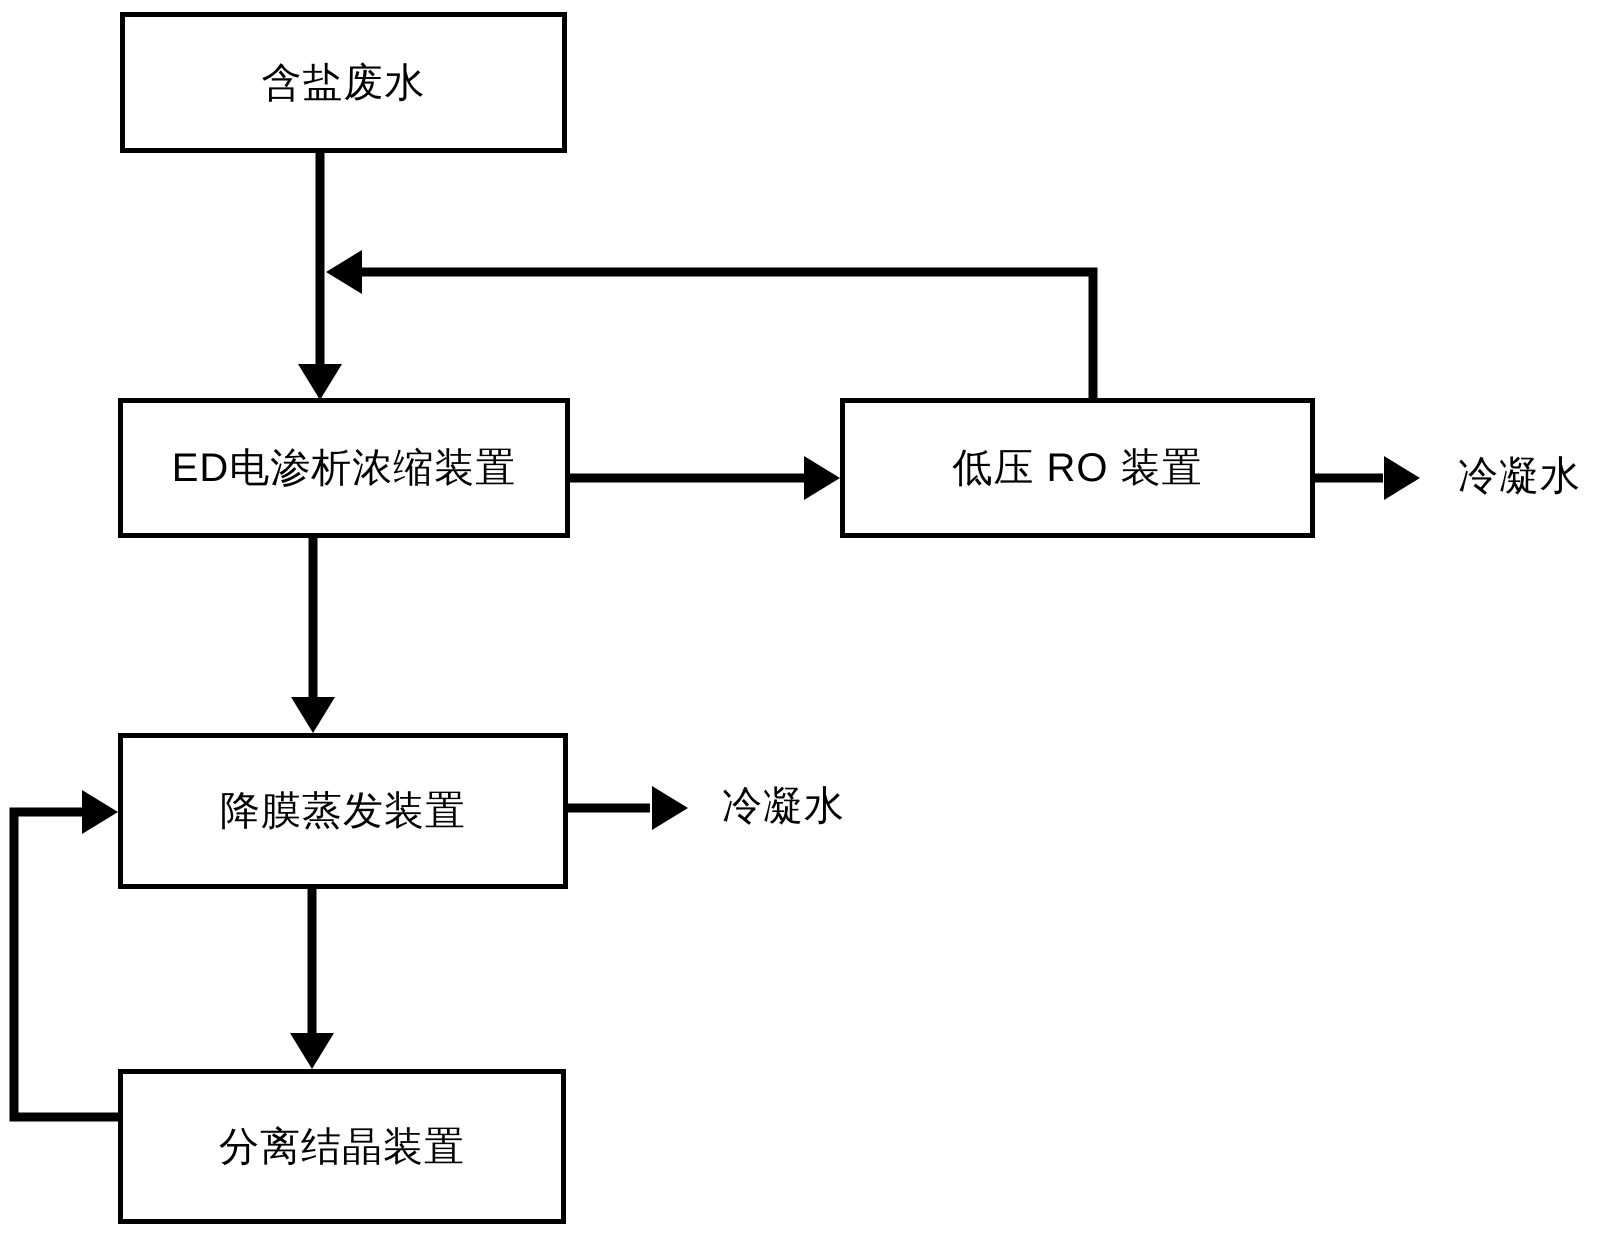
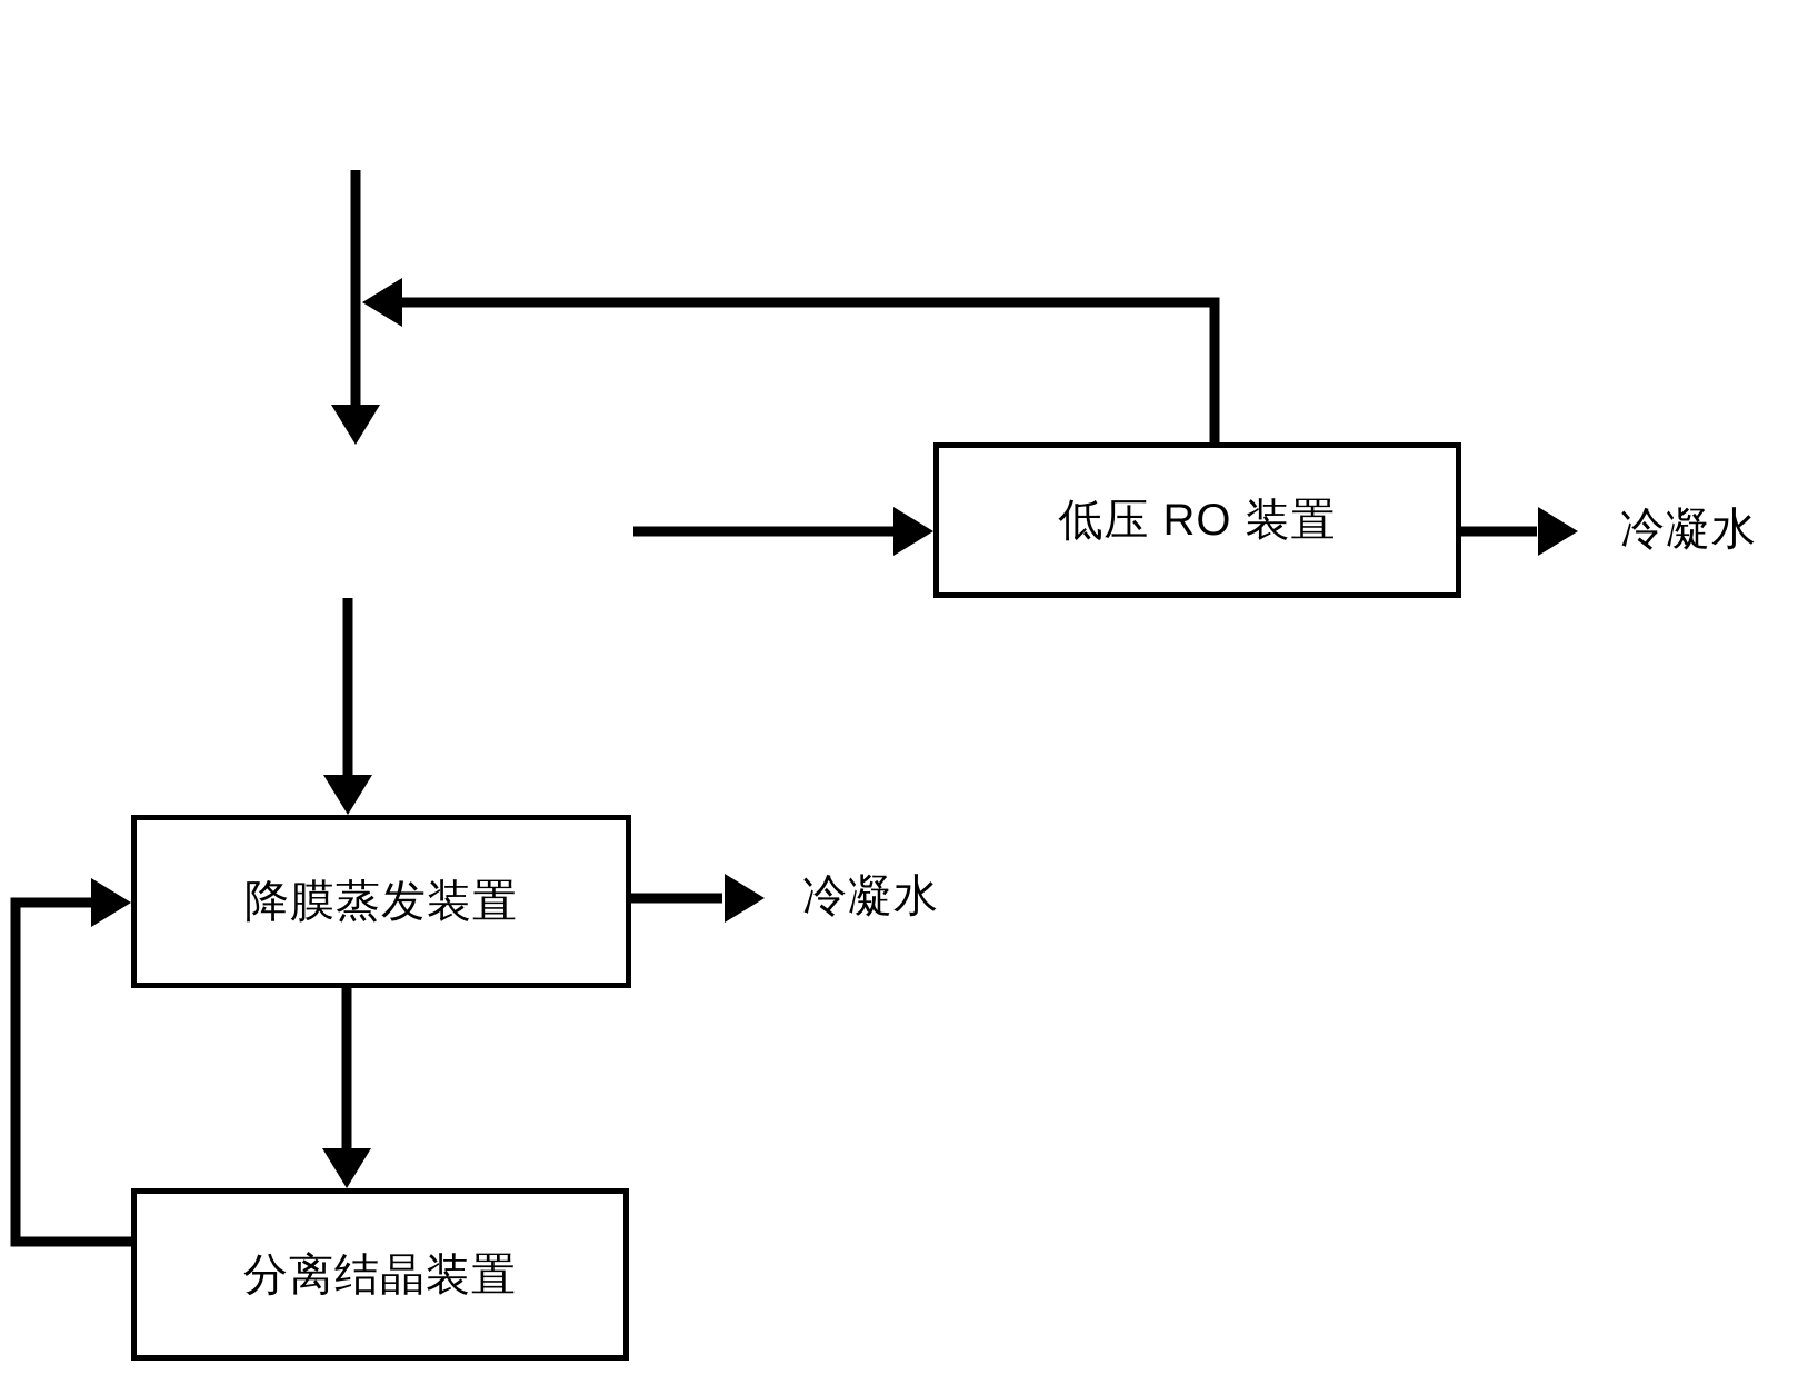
- 含盐废水
- ED电渗析浓缩装置
  低压 RO 装置
  降膜蒸发装置
  分离结晶装置
  冷凝水
  冷凝水
